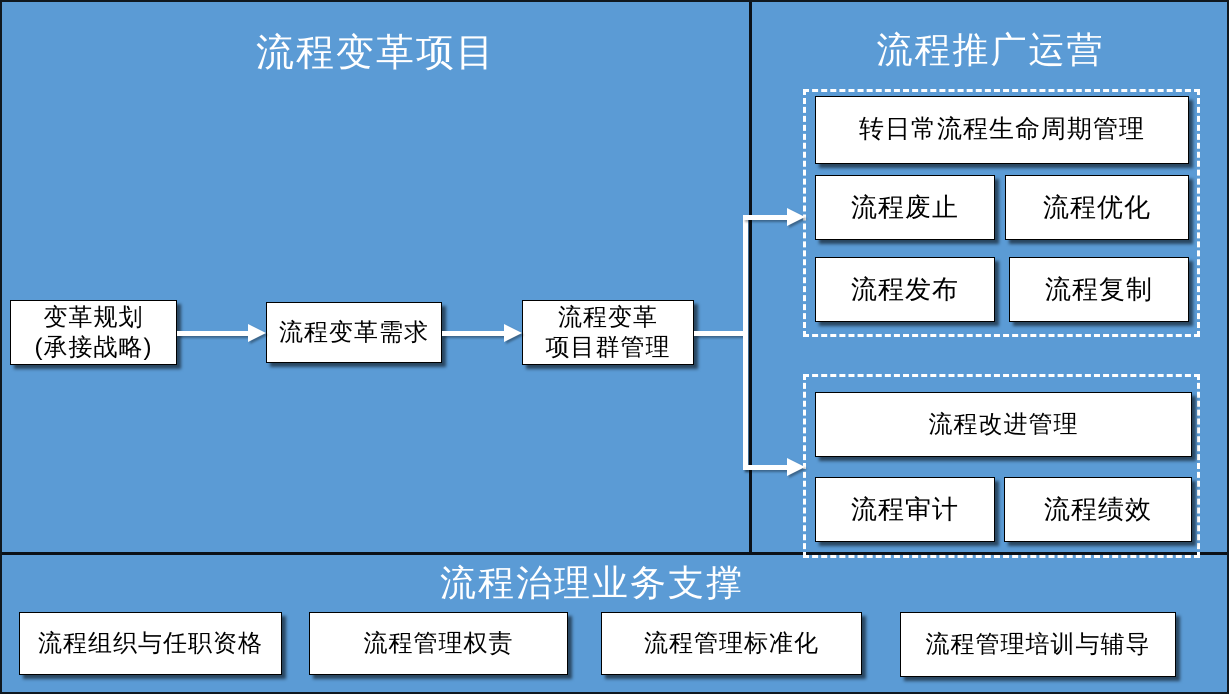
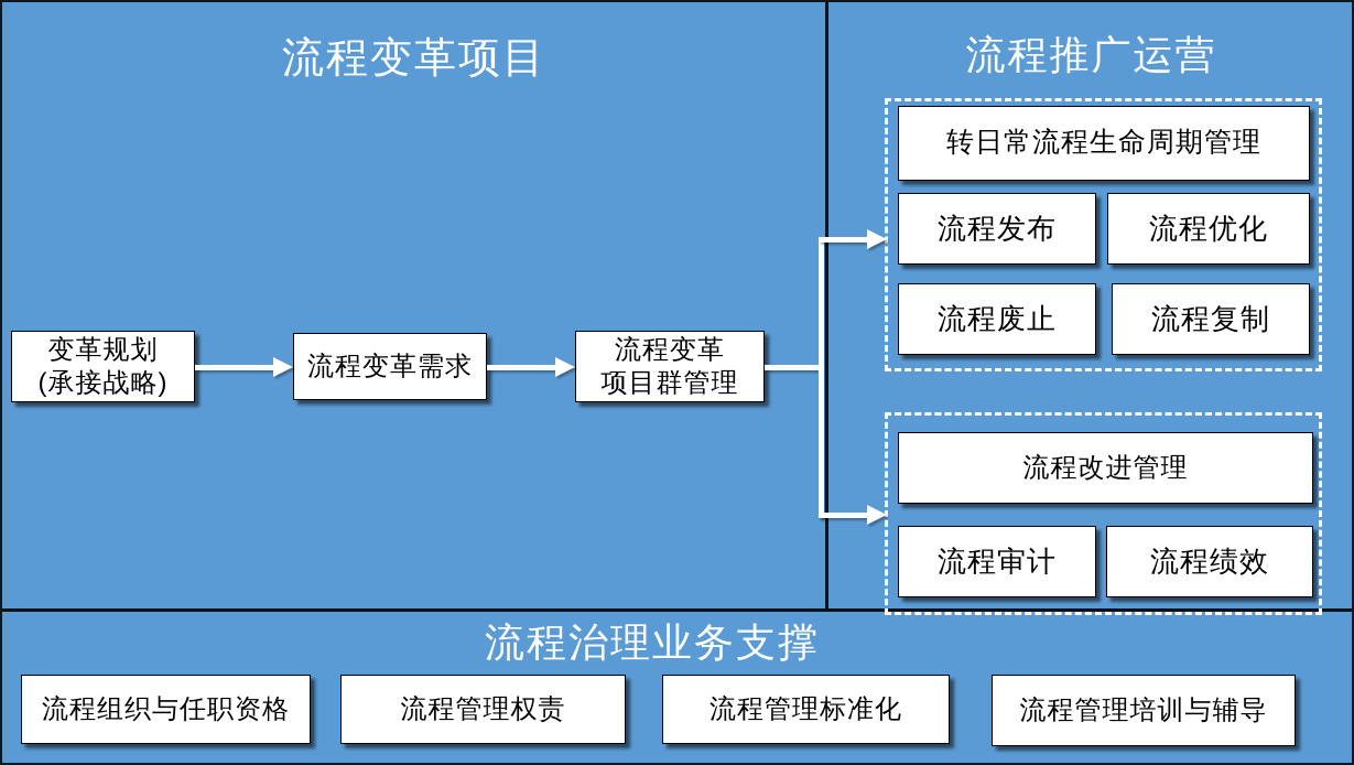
  流程变革项目
  流程推广运营
  流程治理业务支撑
  变革规划
  (承接战略)
  流程变革需求
  流程变革
  项目群管理
  转日常流程生命周期管理
- 流程废止
+ 流程发布
  流程优化
- 流程发布
+ 流程废止
  流程复制
  流程改进管理
  流程审计
  流程绩效
  流程组织与任职资格
  流程管理权责
  流程管理标准化
  流程管理培训与辅导
